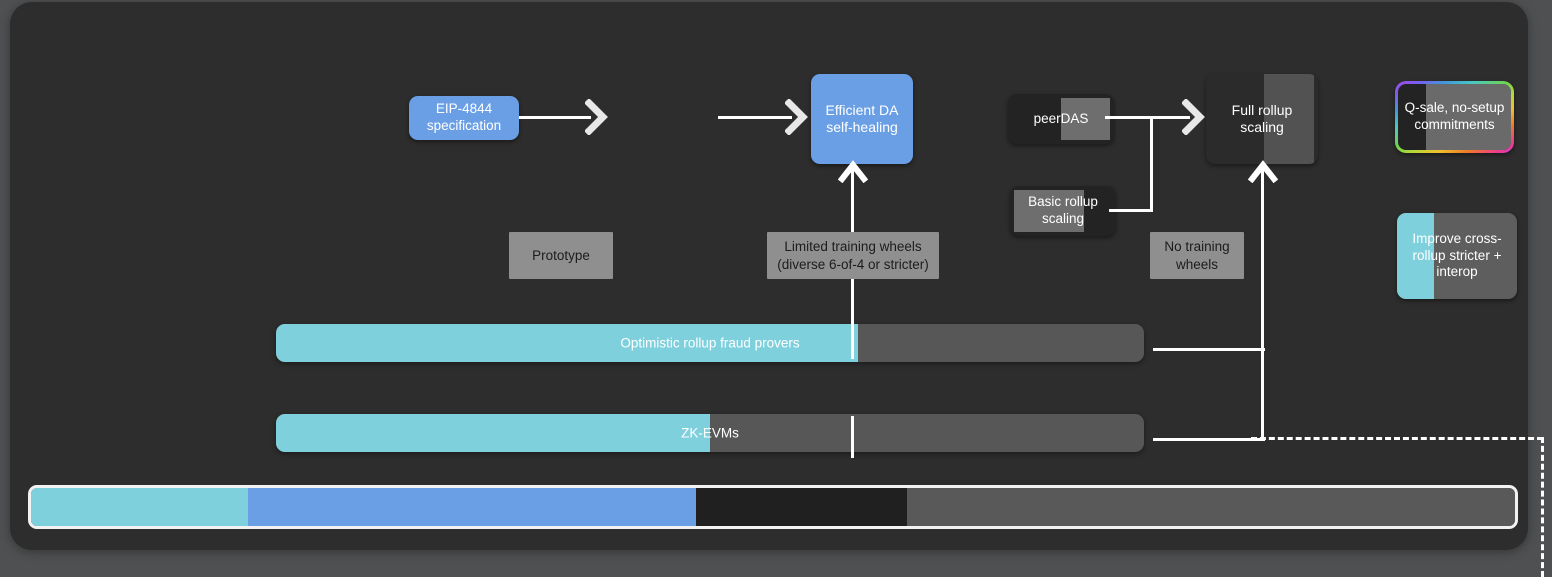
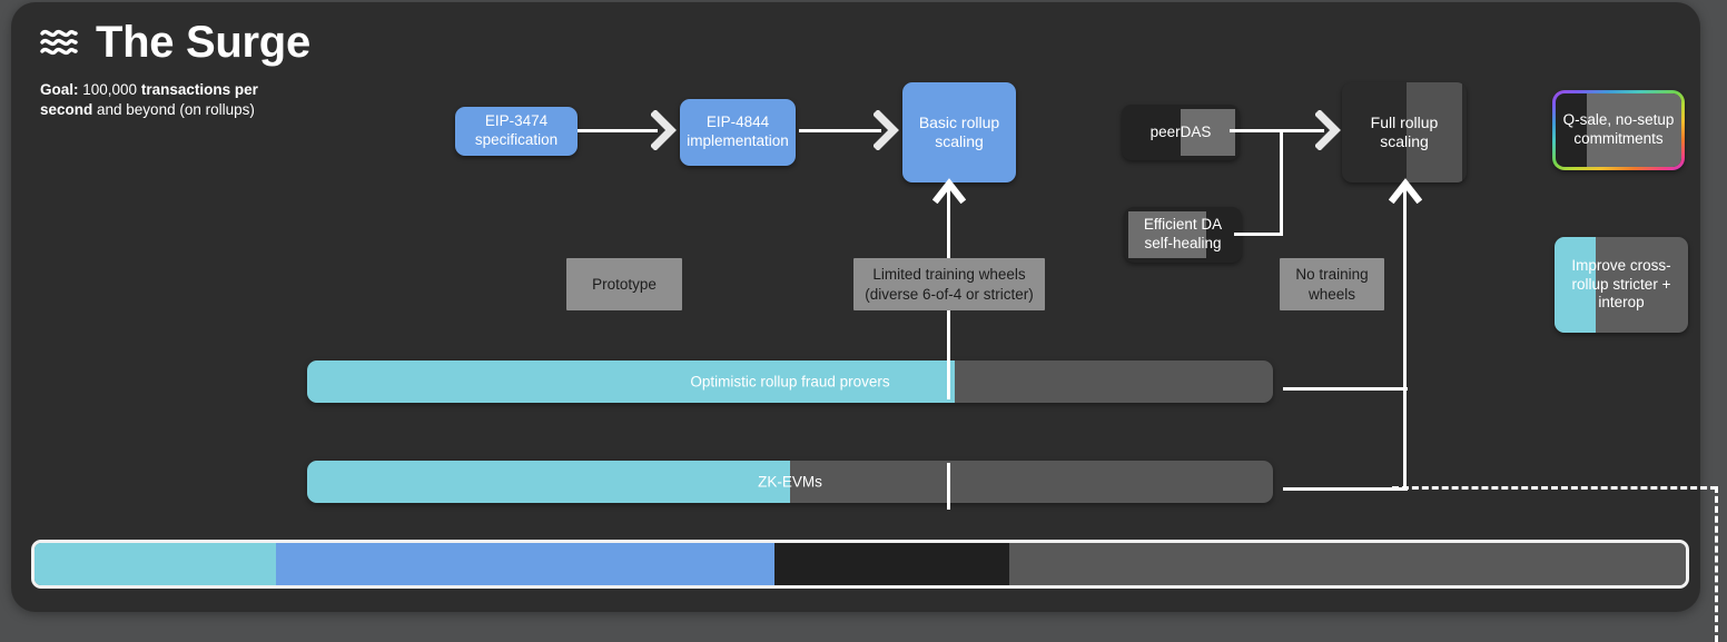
+ The Surge
+ Goal: 100,000 transactions per second and beyond (on rollups)
- EIP-4844 specification
+ EIP-3474 specification
+ EIP-4844 implementation
- Efficient DA self-healing
+ Basic rollup scaling
  peerDAS
- Basic rollup scaling
+ Efficient DA self-healing
  Full rollup scaling
  Q-sale, no-setup commitments
  Improve cross-rollup stricter + interop
  Prototype
  Limited training wheels (diverse 6-of-4 or stricter)
  No training wheels
  Optimistic rollup fraud provers
  ZK-EVMs
